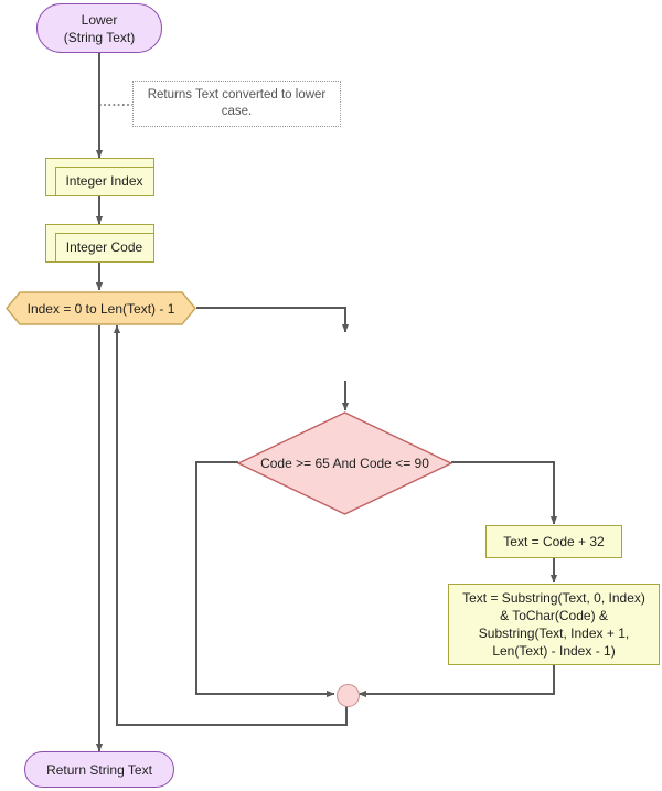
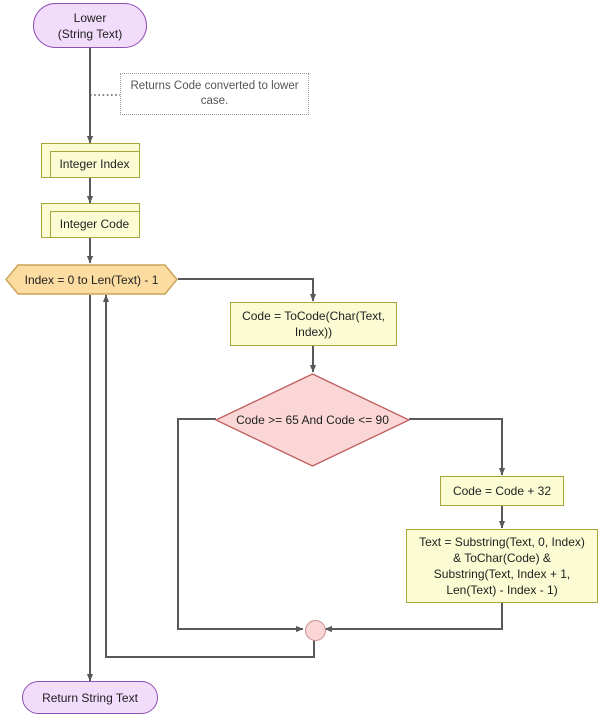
  Lower
  (String Text)
- Returns Text converted to lower case.
+ Returns Code converted to lower case.
  Integer Index
  Integer Code
  Index = 0 to Len(Text) - 1
+ Code = ToCode(Char(Text,
+ Index))
  Code >= 65 And Code <= 90
- Text = Code + 32
+ Code = Code + 32
  Text = Substring(Text, 0, Index)
  & ToChar(Code) &
  Substring(Text, Index + 1,
  Len(Text) - Index - 1)
  Return String Text
